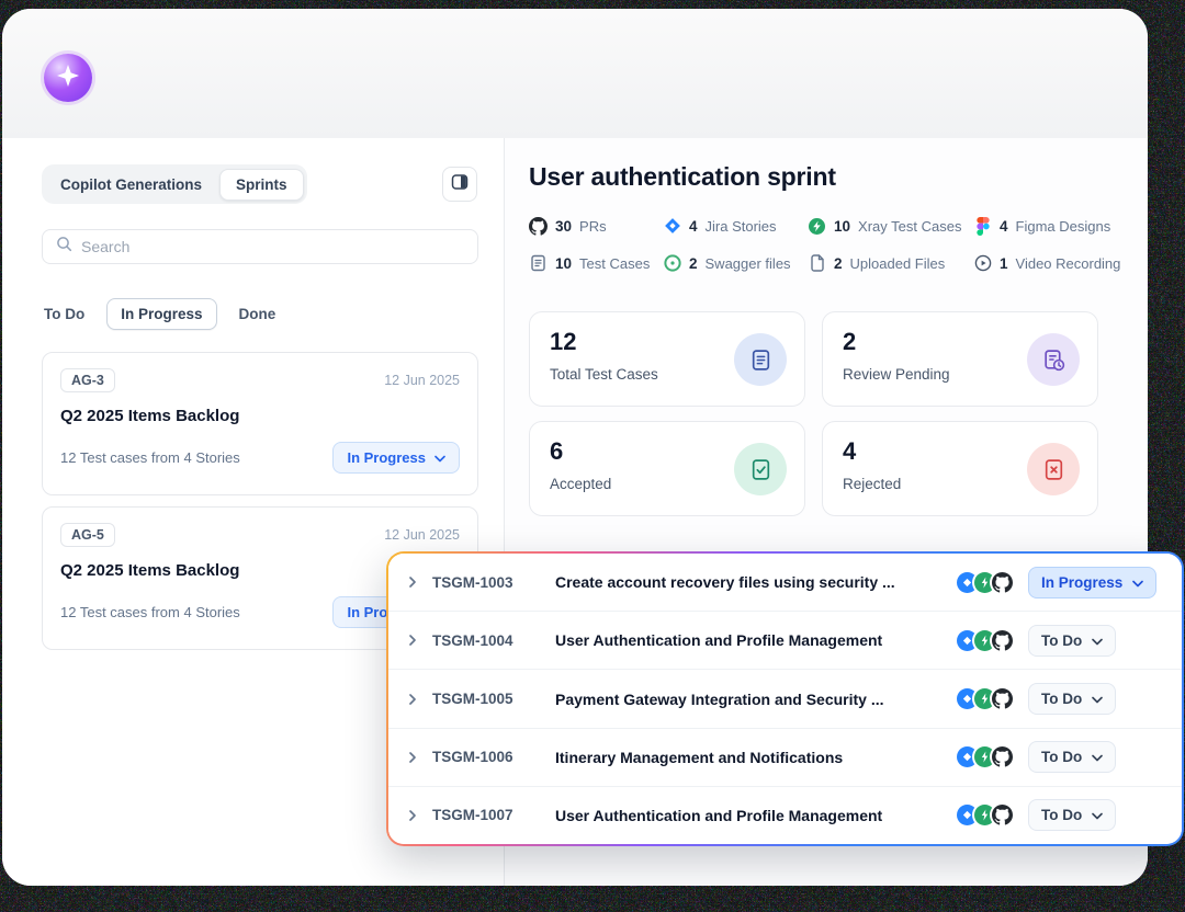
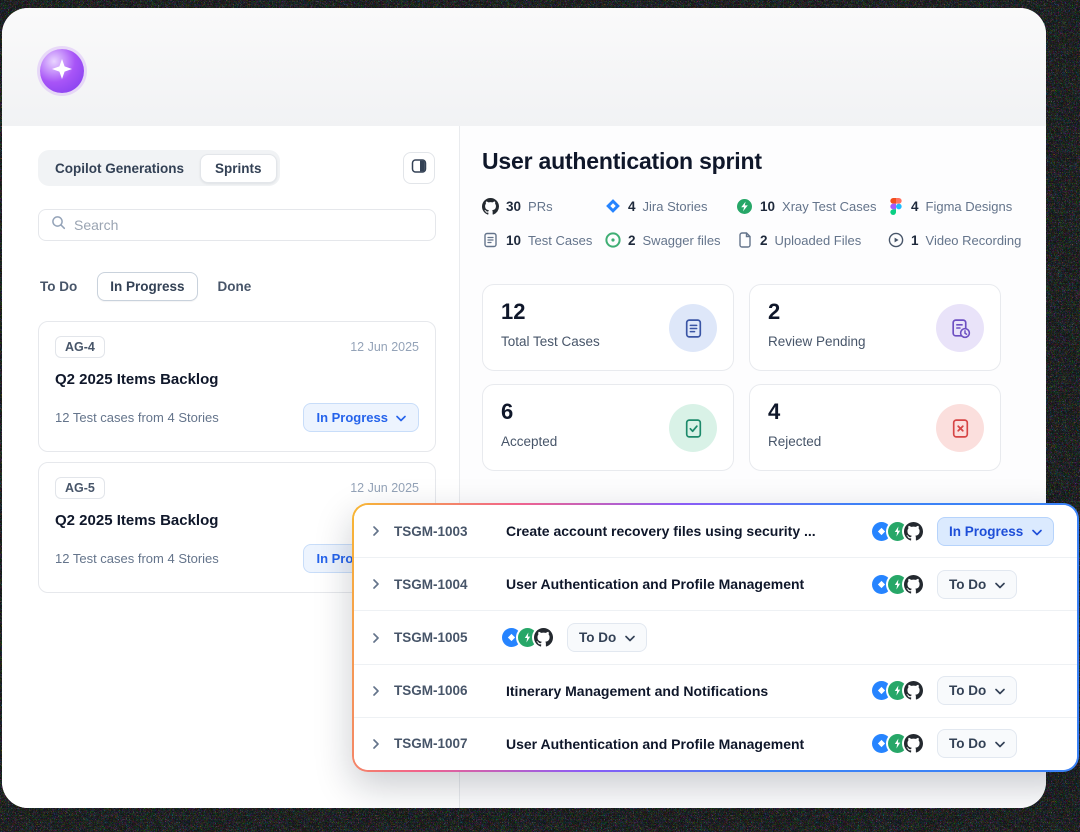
  Copilot Generations
  Sprints
  Search
  To Do
  In Progress
  Done
- AG-3
+ AG-4
  12 Jun 2025
  Q2 2025 Items Backlog
  12 Test cases from 4 Stories
  In Progress
  AG-5
  12 Jun 2025
  Q2 2025 Items Backlog
  12 Test cases from 4 Stories
  User authentication sprint
  30
  PRs
  4
  Jira Stories
  10
  Xray Test Cases
  4
  Figma Designs
  10
  Test Cases
  2
  Swagger files
  2
  Uploaded Files
  1
  Video Recording
  12
  Total Test Cases
  2
  Review Pending
  6
  Accepted
  4
  Rejected
  TSGM-1003
  Create account recovery files using security ...
  In Progress
  TSGM-1004
  User Authentication and Profile Management
  To Do
  TSGM-1005
- Payment Gateway Integration and Security ...
  To Do
  TSGM-1006
  Itinerary Management and Notifications
  To Do
  TSGM-1007
  User Authentication and Profile Management
  To Do
